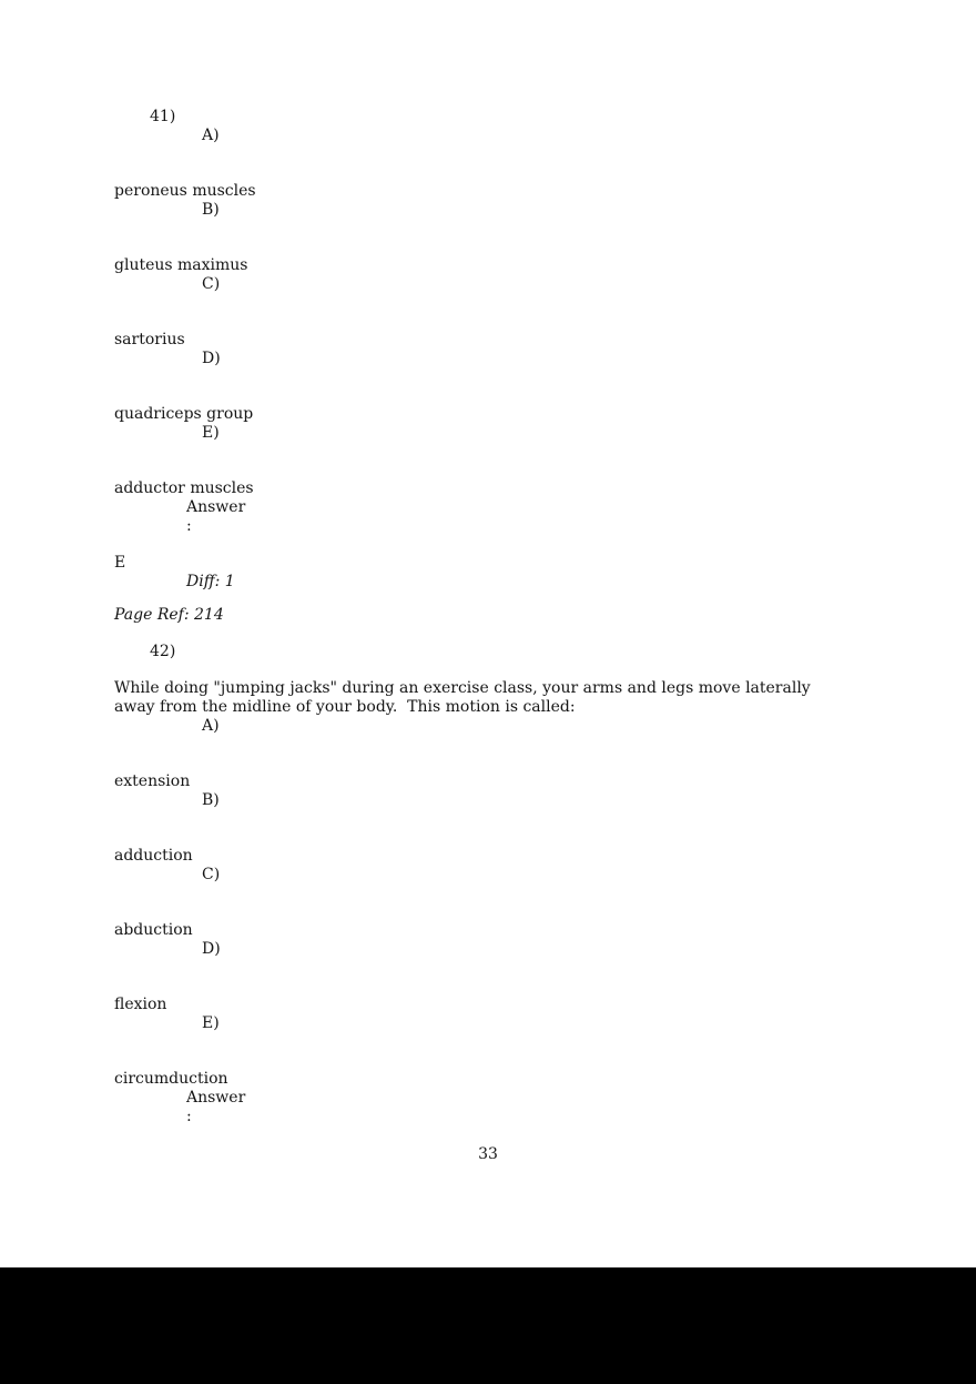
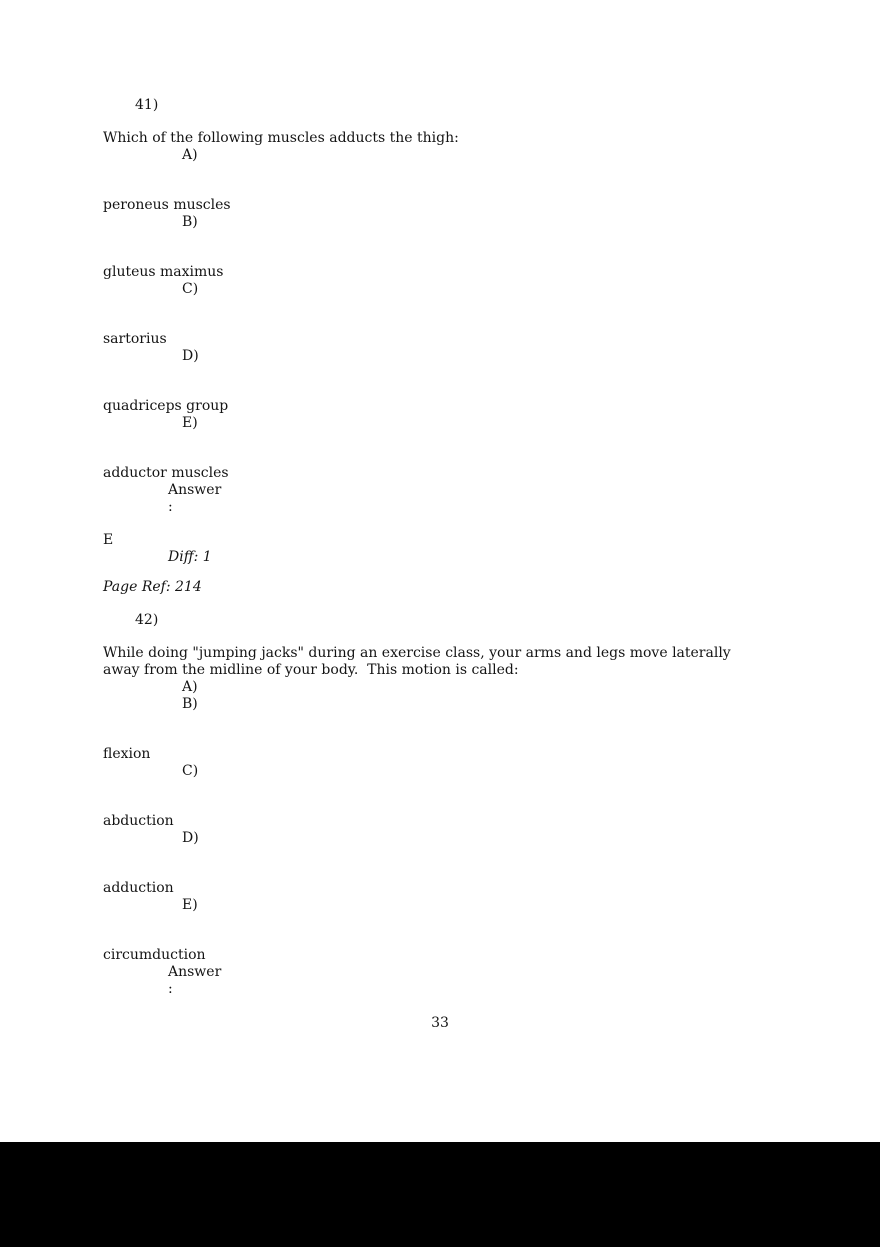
  41)
+ Which of the following muscles adducts the thigh:
  A)
  peroneus muscles
  B)
  gluteus maximus
  C)
  sartorius
  D)
  quadriceps group
  E)
  adductor muscles
  Answer
  :
  E
  Diff: 1
  Page Ref: 214
  42)
  While doing "jumping jacks" during an exercise class, your arms and legs move laterally
  away from the midline of your body. This motion is called:
  A)
- extension
  B)
- adduction
+ flexion
  C)
  abduction
  D)
- flexion
+ adduction
  E)
  circumduction
  Answer
  :
  33
